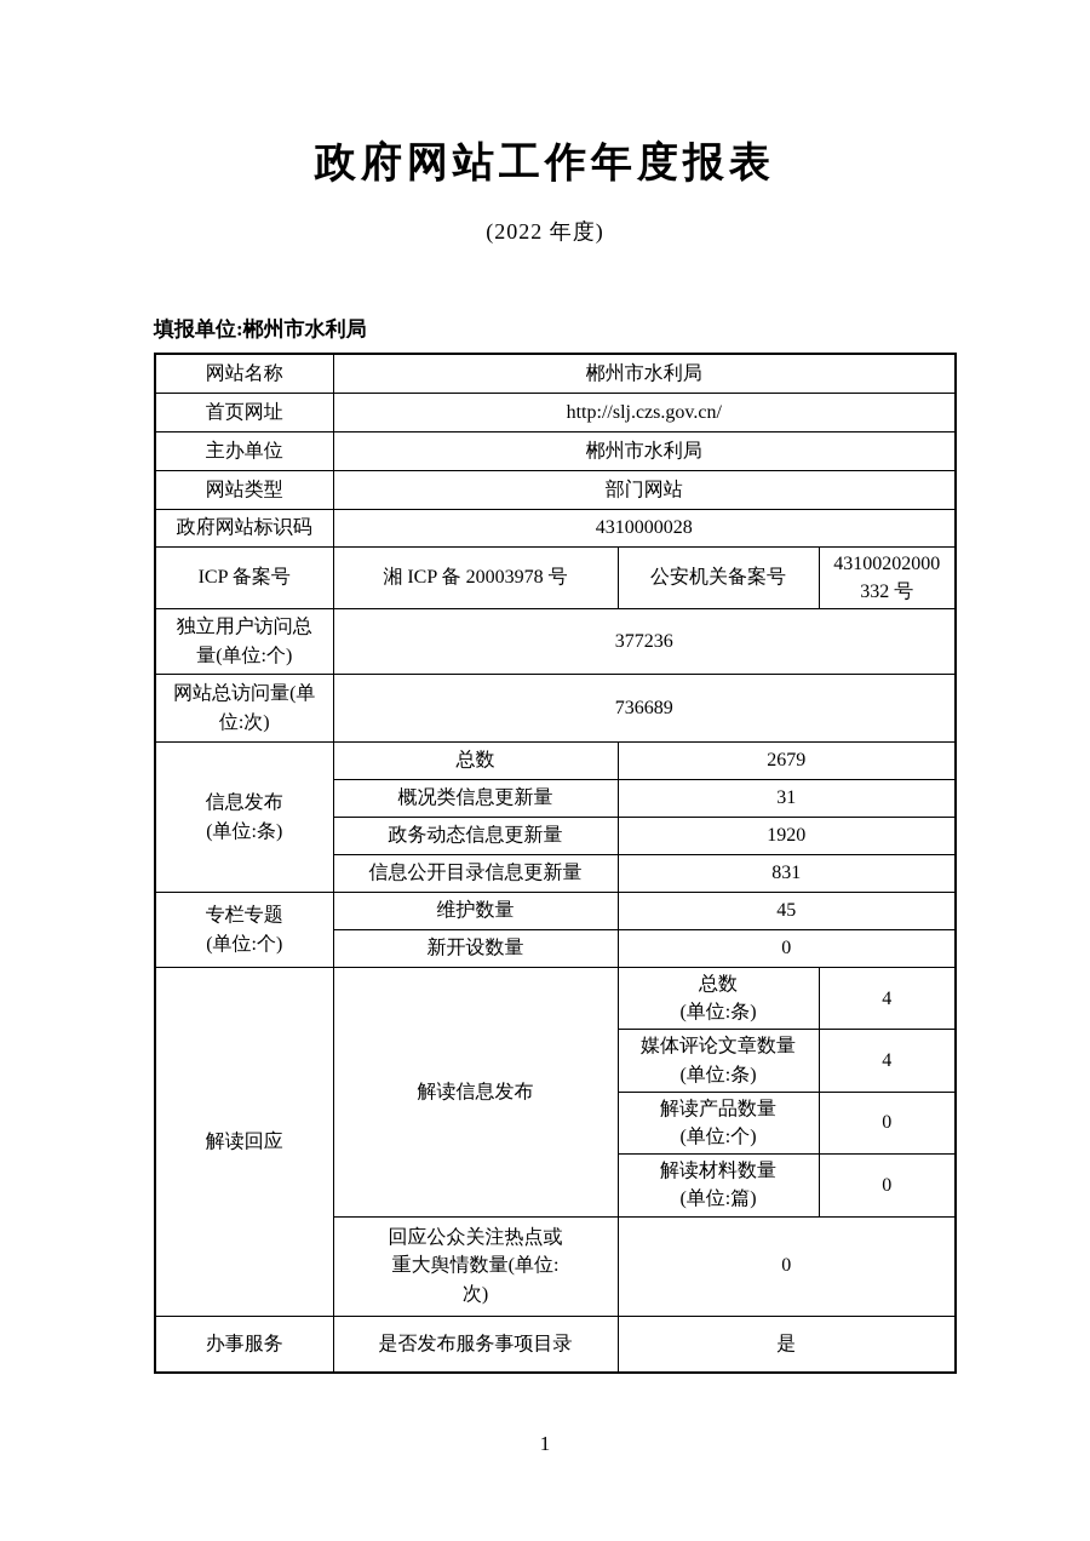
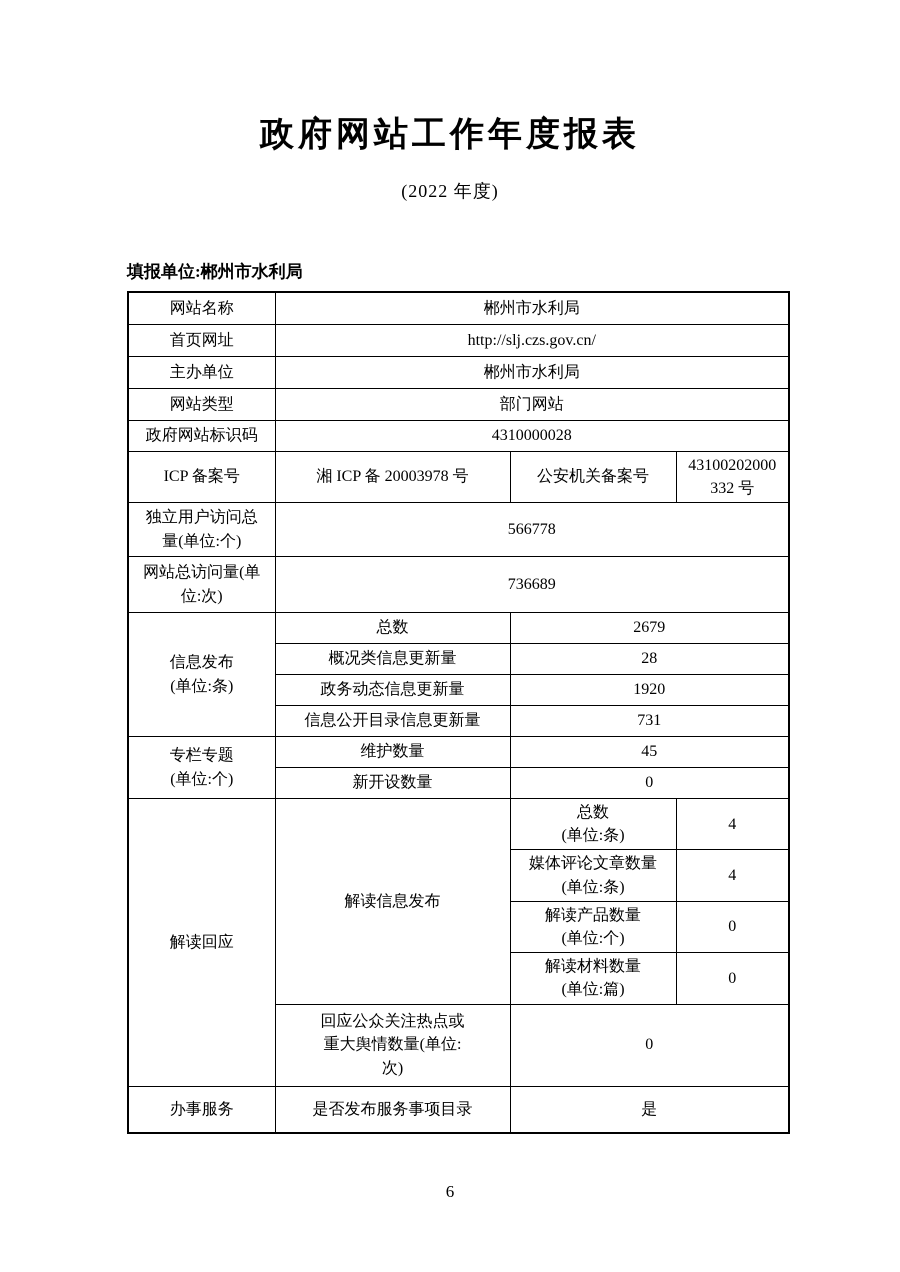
  政府网站工作年度报表
  (2022 年度)
  填报单位:郴州市水利局
  网站名称	郴州市水利局
  首页网址	http://slj.czs.gov.cn/
  主办单位	郴州市水利局
  网站类型	部门网站
  政府网站标识码	4310000028
  ICP 备案号	湘 ICP 备 20003978 号	公安机关备案号	43100202000332 号
- 独立用户访问总量(单位:个)	377236
+ 独立用户访问总量(单位:个)	566778
  网站总访问量(单位:次)	736689
  信息发布 (单位:条)	总数	2679
- 概况类信息更新量	31
+ 概况类信息更新量	28
  政务动态信息更新量	1920
- 信息公开目录信息更新量	831
+ 信息公开目录信息更新量	731
  专栏专题 (单位:个)	维护数量	45
  新开设数量	0
  解读回应	解读信息发布	总数 (单位:条)	4
  媒体评论文章数量 (单位:条)	4
  解读产品数量 (单位:个)	0
  解读材料数量 (单位:篇)	0
  回应公众关注热点或重大舆情数量(单位:次)	0
  办事服务	是否发布服务事项目录	是
- 1
+ 6
